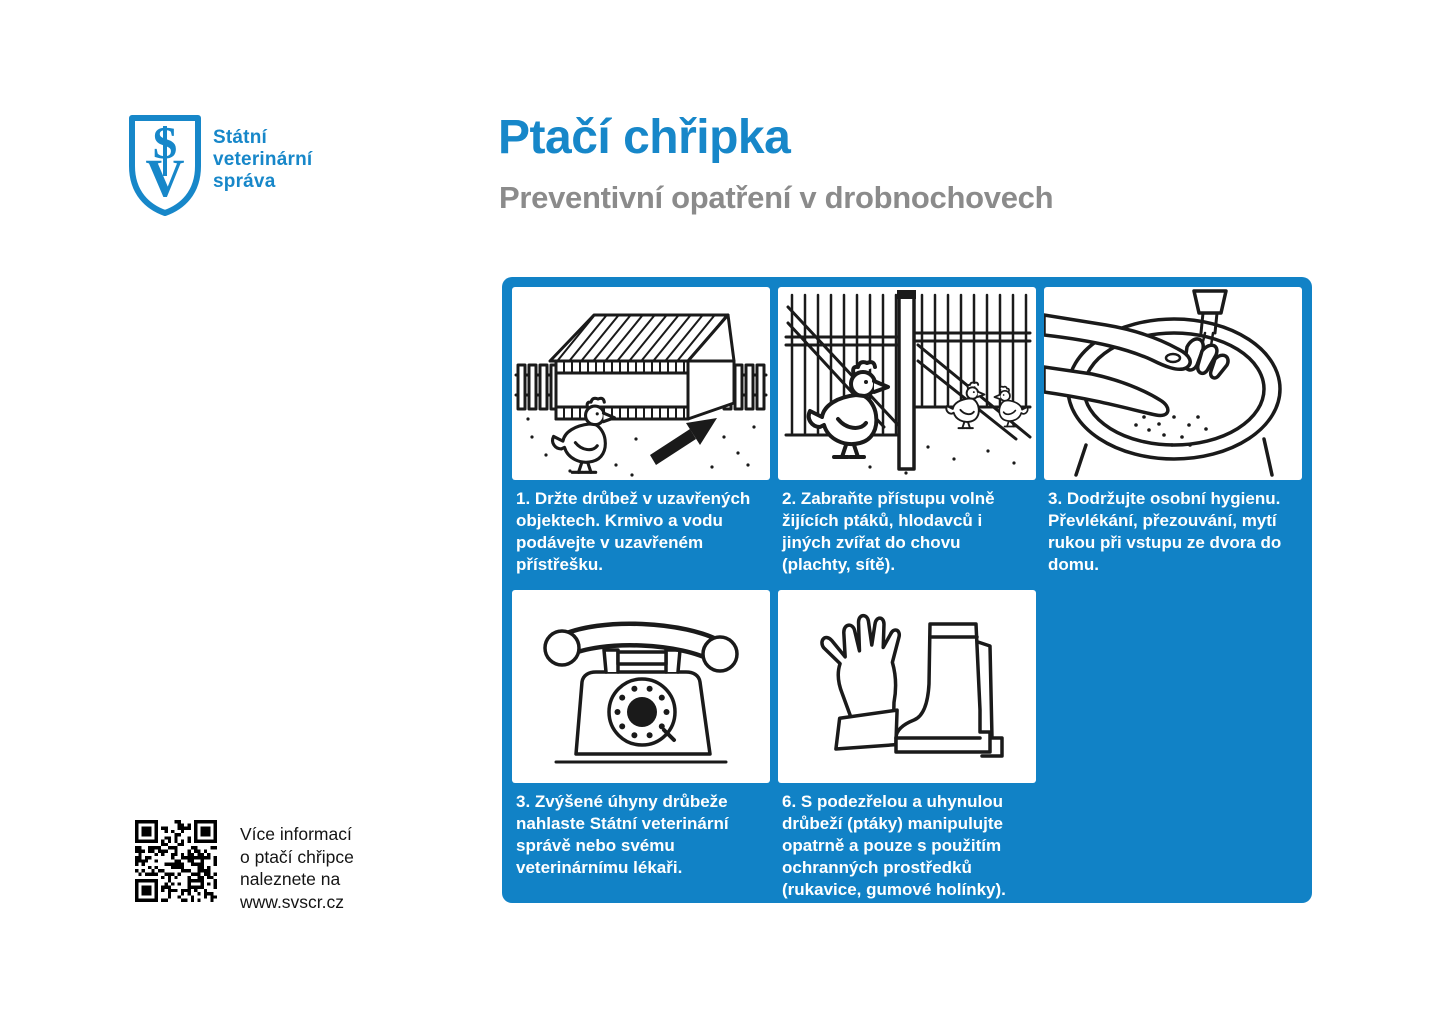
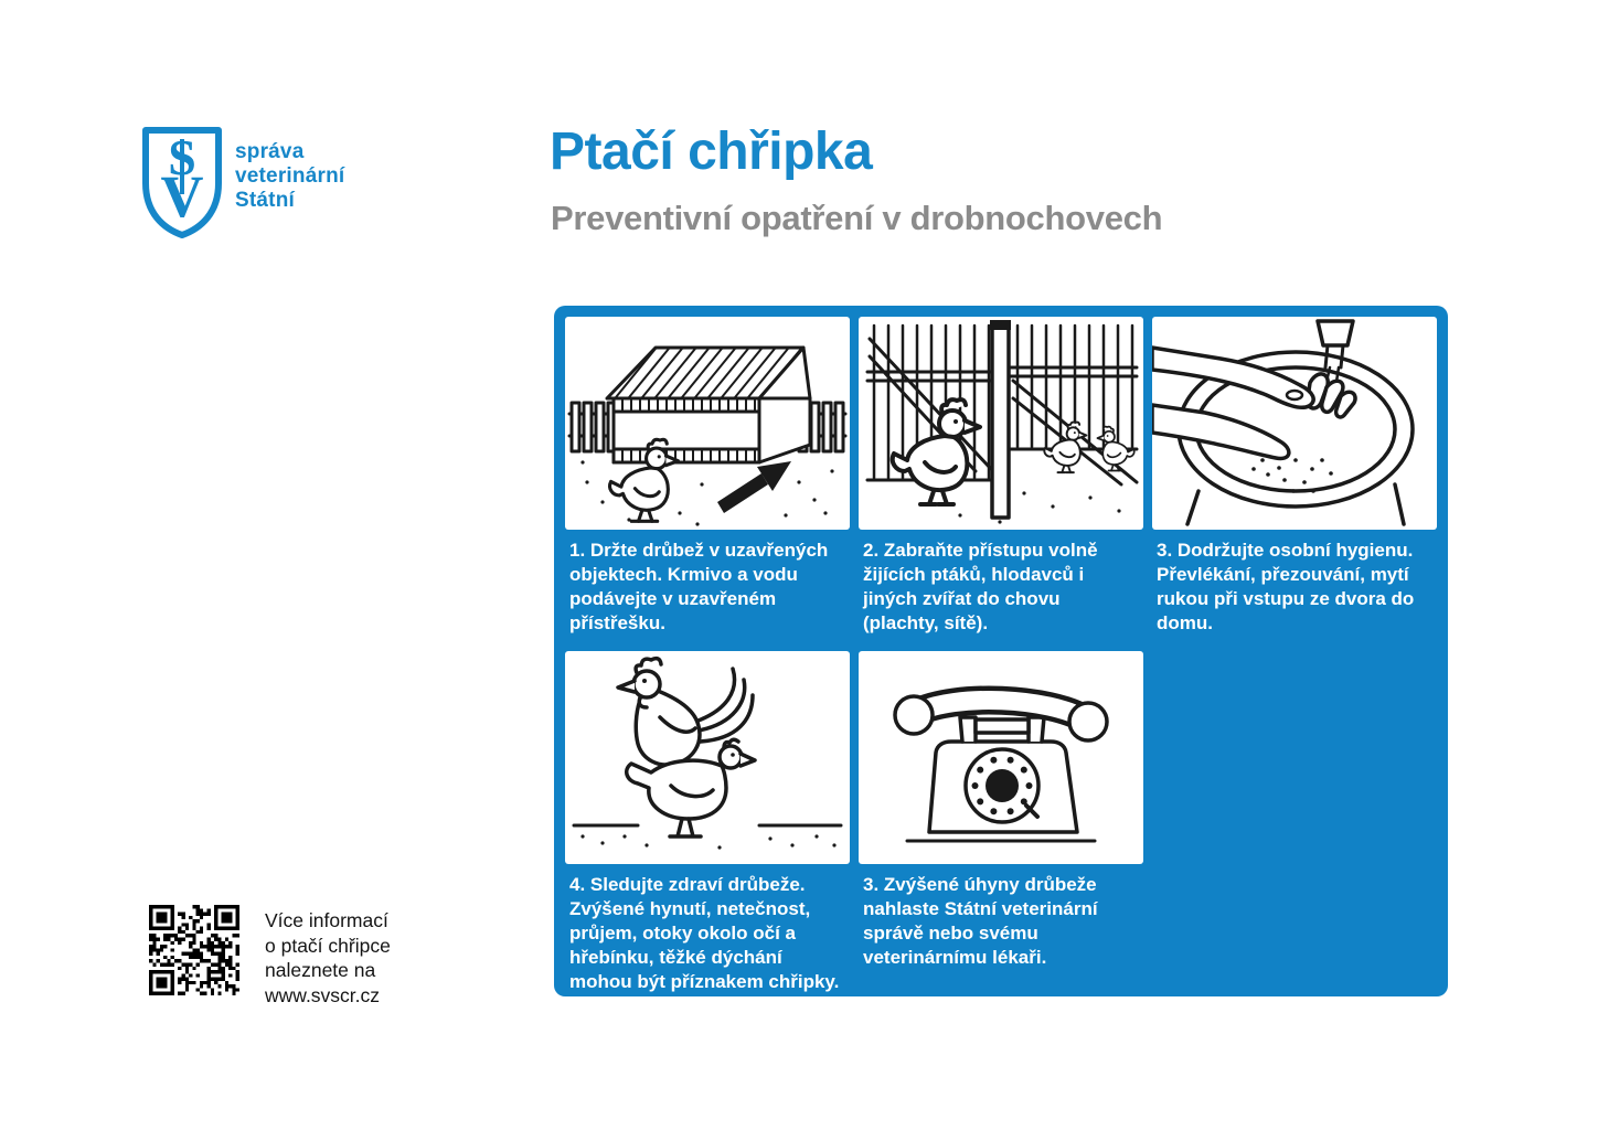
  V
  S
- Státní
+ správa
  veterinární
- správa
+ Státní
  Ptačí chřipka
  Preventivní opatření v drobnochovech
  1. Držte drůbež v uzavřených objektech. Krmivo a vodu podávejte v uzavřeném přístřešku.
  2. Zabraňte přístupu volně žijících ptáků, hlodavců i jiných zvířat do chovu (plachty, sítě).
  3. Dodržujte osobní hygienu. Převlékání, přezouvání, mytí rukou při vstupu ze dvora do domu.
+ 4. Sledujte zdraví drůbeže. Zvýšené hynutí, netečnost, průjem, otoky okolo očí a hřebínku, těžké dýchání mohou být příznakem chřipky.
  3. Zvýšené úhyny drůbeže nahlaste Státní veterinární správě nebo svému veterinárnímu lékaři.
- 6. S podezřelou a uhynulou drůbeží (ptáky) manipulujte opatrně a pouze s použitím ochranných prostředků (rukavice, gumové holínky).
  Více informací
  o ptačí chřipce
  naleznete na
  www.svscr.cz
